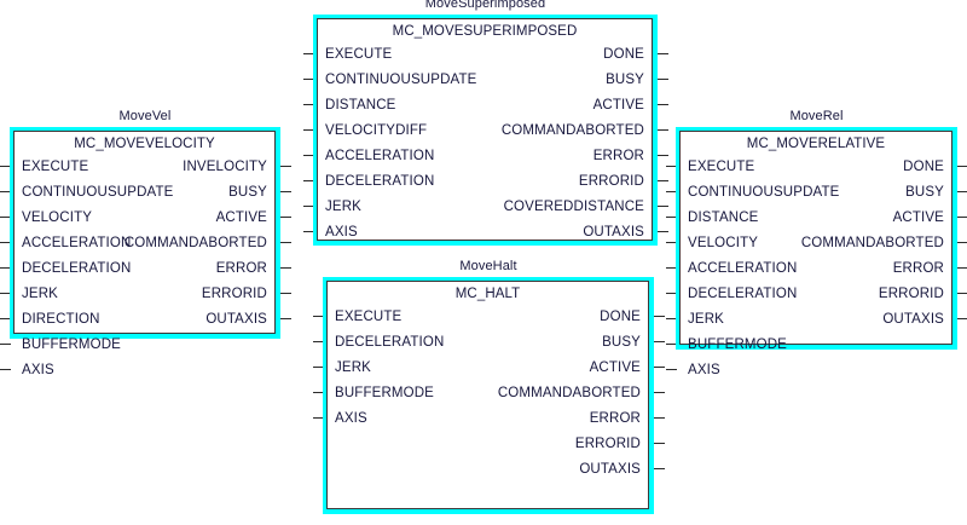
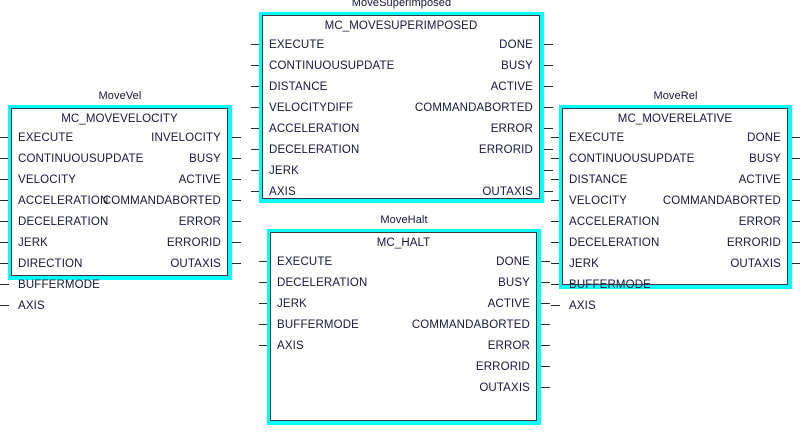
  MoveVel
  MC_MOVEVELOCITY
  EXECUTE
  CONTINUOUSUPDATE
  VELOCITY
  ACCELERATION
  DECELERATION
  JERK
  DIRECTION
  BUFFERMODE
  AXIS
  INVELOCITY
  BUSY
  ACTIVE
  COMMANDABORTED
  ERROR
  ERRORID
  OUTAXIS
  MoveSuperimposed
  MC_MOVESUPERIMPOSED
  EXECUTE
  CONTINUOUSUPDATE
  DISTANCE
  VELOCITYDIFF
  ACCELERATION
  DECELERATION
  JERK
  AXIS
  DONE
  BUSY
  ACTIVE
  COMMANDABORTED
  ERROR
  ERRORID
- COVEREDDISTANCE
  OUTAXIS
  MoveRel
  MC_MOVERELATIVE
  EXECUTE
  CONTINUOUSUPDATE
  DISTANCE
  VELOCITY
  ACCELERATION
  DECELERATION
  JERK
  BUFFERMODE
  AXIS
  DONE
  BUSY
  ACTIVE
  COMMANDABORTED
  ERROR
  ERRORID
  OUTAXIS
  MoveHalt
  MC_HALT
  EXECUTE
  DECELERATION
  JERK
  BUFFERMODE
  AXIS
  DONE
  BUSY
  ACTIVE
  COMMANDABORTED
  ERROR
  ERRORID
  OUTAXIS
